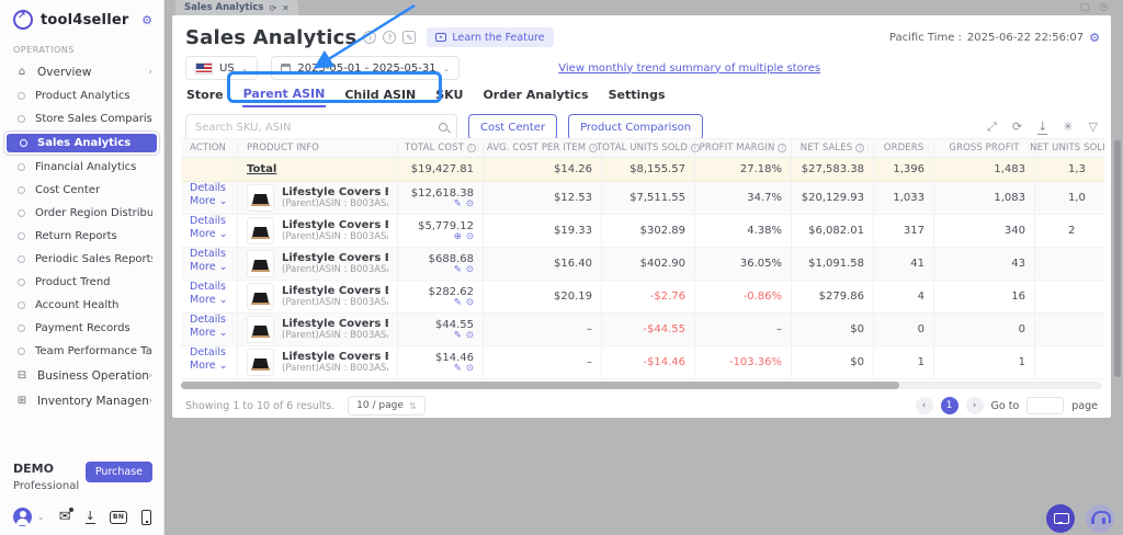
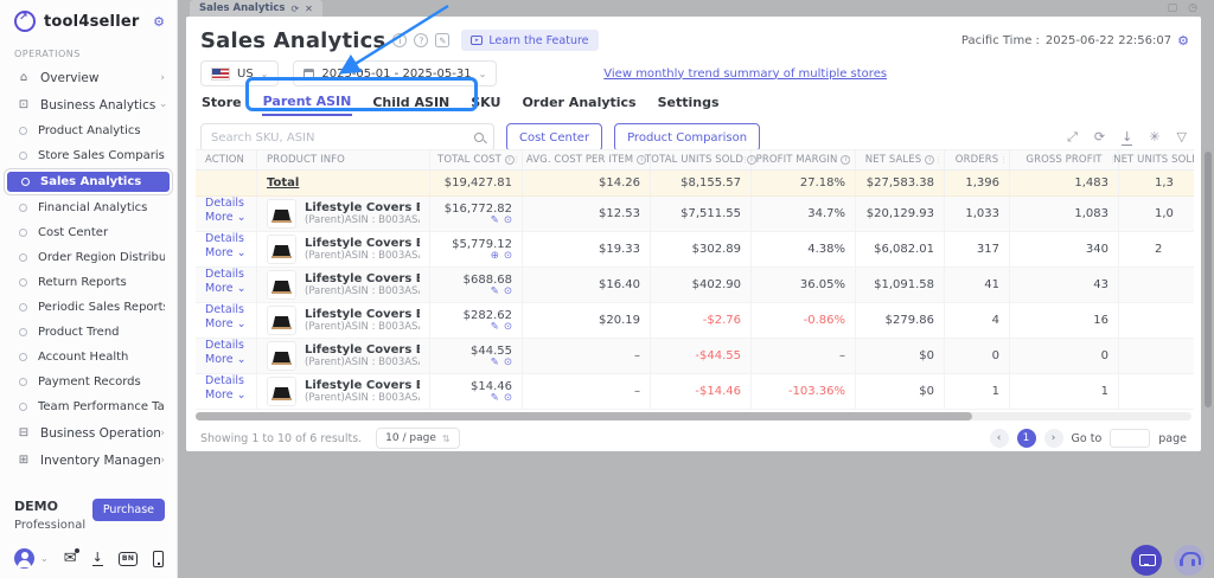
  tool4seller
  ⚙
  OPERATIONS
  ⌂
  Overview
  ›
+ ⊡
+ Business Analytics
  Product Analytics
  Store Sales Comparis
  Sales Analytics
  Financial Analytics
  Cost Center
  Order Region Distribu
  Return Reports
  Periodic Sales Report
  Product Trend
  Account Health
  Payment Records
  Team Performance Ta
  ⊟
  Business Operation
  ›
  ⊞
  Inventory Managem
  ›
  DEMO
  Professional
  Purchase
  ⌄
  ✉
  ↓
  Sales Analytics
  ⟳
  ✕
  ▢
  ◷
  Sales Analytics
  i
  ?
  ✎
  Learn the Feature
  Pacific Time :
  2025-06-22 22:56:07
  ⚙
  US
  ⌄
  2025-05-01 - 2025-05-31
  ⌄
  View monthly trend summary of multiple stores
  Store
  Parent ASIN
  Child ASIN
  SKU
  Order Analytics
  Settings
  Search SKU, ASIN
  Cost Center
  Product Comparison
  ⤢
  ⟳
  ↓
  ✳
  ▽
  ACTION
  PRODUCT INFO
  TOTAL COST
  ⋮
  AVG. COST PER ITEM
  ⋮
  TOTAL UNITS SOLD
  ⋮
  PROFIT MARGIN
  ⋮
  NET SALES
  ⋮
  ORDERS
  ⋮
  GROSS PROFIT
  ⋮
  NET UNITS SOL
  Total
  $19,427.81
  $14.26
  $8,155.57
  27.18%
  $27,583.38
  1,396
  1,483
  1,3
  Details
  More ⌄
  (Parent)ASIN : B003AS
- $12,618.38
+ $16,772.82
  ✎
  ⊙
  $12.53
  $7,511.55
  34.7%
  $20,129.93
  1,033
  1,083
  1,0
  Details
  More ⌄
  (Parent)ASIN : B003AS
  $5,779.12
  ⊕
  ⊙
  $19.33
  $302.89
  4.38%
  $6,082.01
  317
  340
  2
  Details
  More ⌄
  (Parent)ASIN : B003AS
  $688.68
  ✎
  ⊙
  $16.40
  $402.90
  36.05%
  $1,091.58
  41
  43
  Details
  More ⌄
  (Parent)ASIN : B003AS
  $282.62
  ✎
  ⊙
  $20.19
  -$2.76
  -0.86%
  $279.86
  4
  16
  Details
  More ⌄
  (Parent)ASIN : B003AS
  $44.55
  ✎
  ⊙
  –
  -$44.55
  –
  $0
  0
  0
  Details
  More ⌄
  (Parent)ASIN : B003AS
  $14.46
  ✎
  ⊙
  –
  -$14.46
  -103.36%
  $0
  1
  1
  Showing 1 to 10 of 6 results.
  10 / page
  ⇅
  ‹
  1
  ›
  Go to
  page
